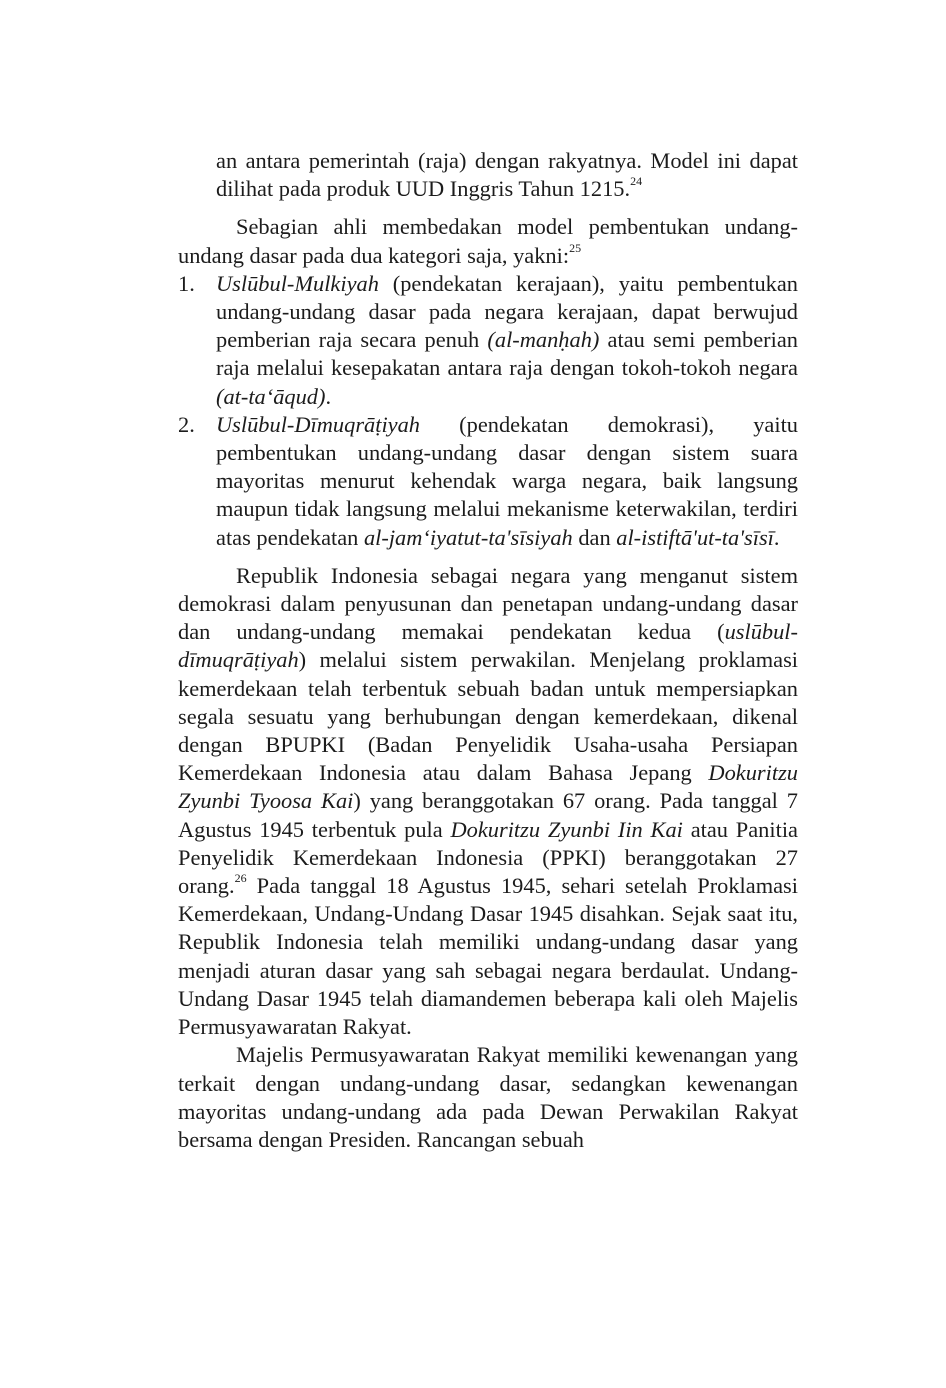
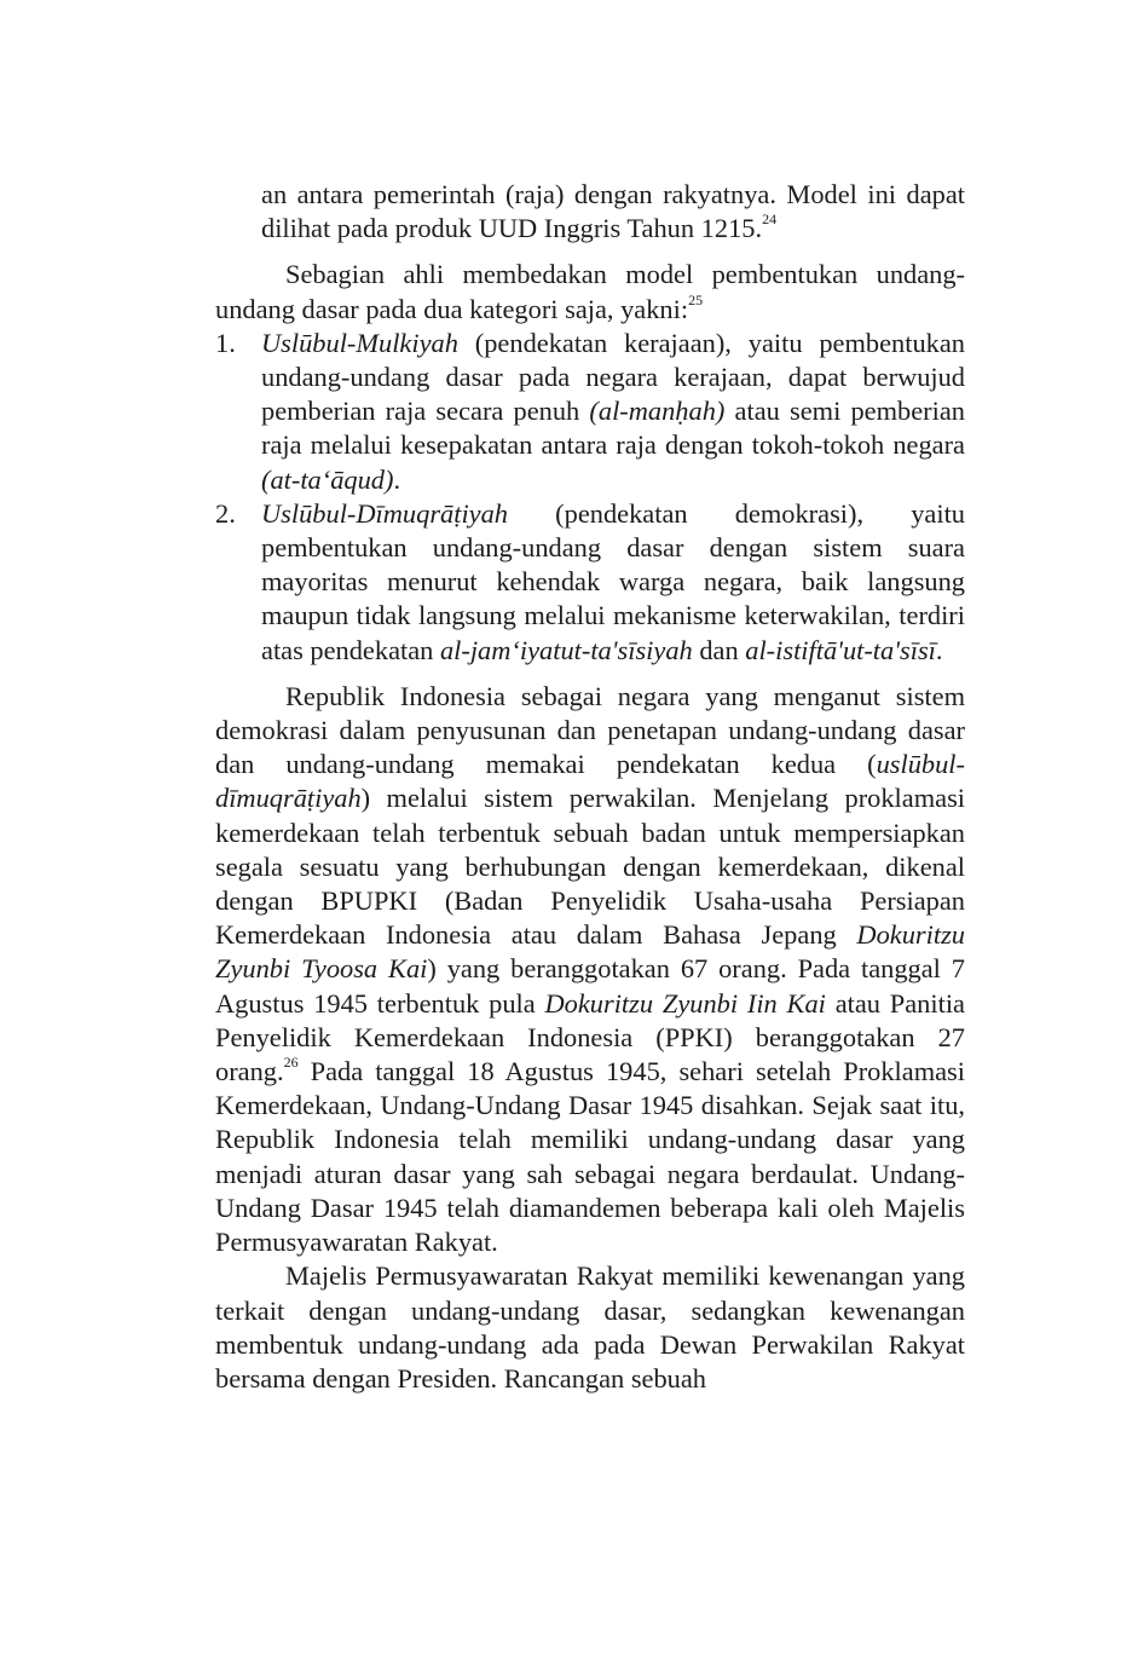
  an antara pemerintah (raja) dengan rakyatnya. Model ini dapat dilihat pada produk UUD Inggris Tahun 1215.24
  Sebagian ahli membedakan model pembentukan undang-undang dasar pada dua kategori saja, yakni:25
  1.
  Uslūbul-Mulkiyah (pendekatan kerajaan), yaitu pembentukan undang-undang dasar pada negara kerajaan, dapat berwujud pemberian raja secara penuh (al-manḥah) atau semi pemberian raja melalui kesepakatan antara raja dengan tokoh-tokoh negara (at-ta‘āqud).
  2.
  Uslūbul-Dīmuqrāṭiyah (pendekatan demokrasi), yaitu pembentukan undang-undang dasar dengan sistem suara mayoritas menurut kehendak warga negara, baik langsung maupun tidak langsung melalui mekanisme keterwakilan, terdiri atas pendekatan al-jam‘iyatut-ta'sīsiyah dan al-istiftā'ut-ta'sīsī.
  Republik Indonesia sebagai negara yang menganut sistem demokrasi dalam penyusunan dan penetapan undang-undang dasar dan undang-undang memakai pendekatan kedua (uslūbul-dīmuqrāṭiyah) melalui sistem perwakilan. Menjelang proklamasi kemerdekaan telah terbentuk sebuah badan untuk mempersiapkan segala sesuatu yang berhubungan dengan kemerdekaan, dikenal dengan BPUPKI (Badan Penyelidik Usaha-usaha Persiapan Kemerdekaan Indonesia atau dalam Bahasa Jepang Dokuritzu Zyunbi Tyoosa Kai) yang beranggotakan 67 orang. Pada tanggal 7 Agustus 1945 terbentuk pula Dokuritzu Zyunbi Iin Kai atau Panitia Penyelidik Kemerdekaan Indonesia (PPKI) beranggotakan 27 orang.26 Pada tanggal 18 Agustus 1945, sehari setelah Proklamasi Kemerdekaan, Undang-Undang Dasar 1945 disahkan. Sejak saat itu, Republik Indonesia telah memiliki undang-undang dasar yang menjadi aturan dasar yang sah sebagai negara berdaulat. Undang-Undang Dasar 1945 telah diamandemen beberapa kali oleh Majelis Permusyawaratan Rakyat.
- Majelis Permusyawaratan Rakyat memiliki kewenangan yang terkait dengan undang-undang dasar, sedangkan kewenangan mayoritas undang-undang ada pada Dewan Perwakilan Rakyat bersama dengan Presiden. Rancangan sebuah
+ Majelis Permusyawaratan Rakyat memiliki kewenangan yang terkait dengan undang-undang dasar, sedangkan kewenangan membentuk undang-undang ada pada Dewan Perwakilan Rakyat bersama dengan Presiden. Rancangan sebuah
